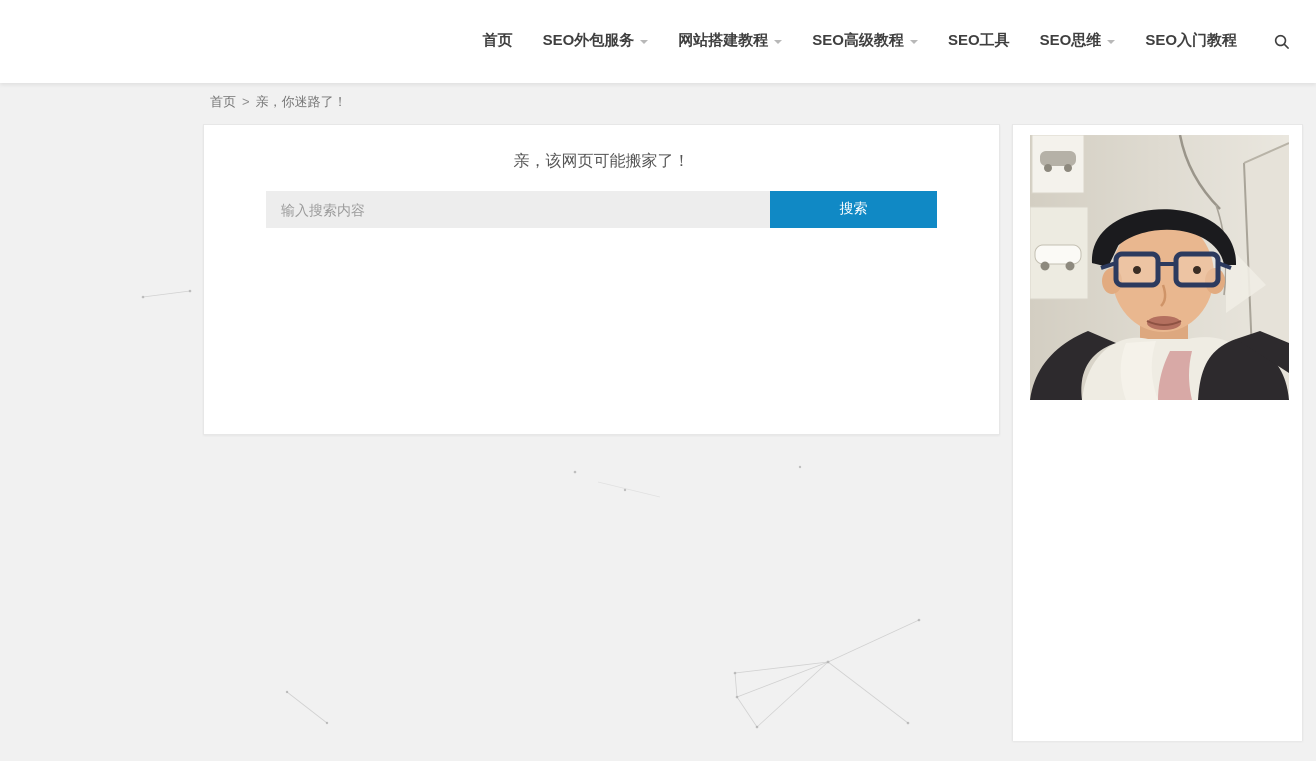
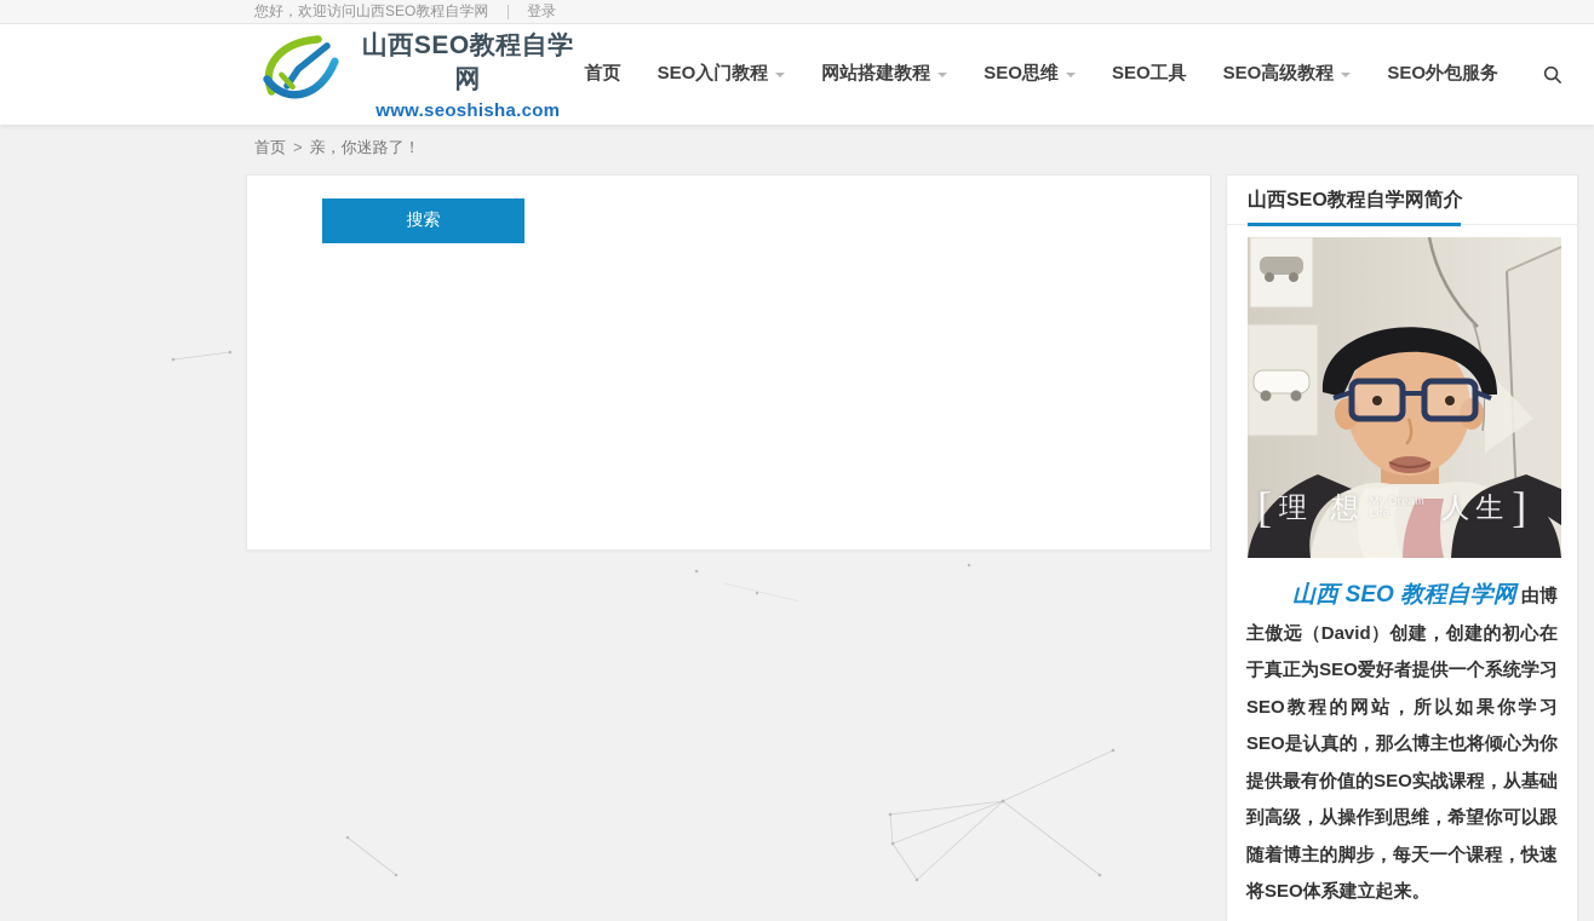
+ 您好，欢迎访问山西SEO教程自学网 ｜ 登录
+ 山西SEO教程自学网
+ www.seoshisha.com
  首页
- SEO外包服务
+ SEO入门教程
  网站搭建教程
- SEO高级教程
+ SEO思维
  SEO工具
- SEO思维
+ SEO高级教程
- SEO入门教程
+ SEO外包服务
  首页 > 亲，你迷路了！
- 亲，该网页可能搬家了！
- 输入搜索内容
  搜索
+ 山西SEO教程自学网简介
+ [
+ 理 想
+ My Dream
+ Life
+ 人生
+ ]
+ 山西 SEO 教程自学网 由博主傲远（David）创建，创建的初心在于真正为SEO爱好者提供一个系统学习SEO教程的网站，所以如果你学习SEO是认真的，那么博主也将倾心为你提供最有价值的SEO实战课程，从基础到高级，从操作到思维，希望你可以跟随着博主的脚步，每天一个课程，快速将SEO体系建立起来。
